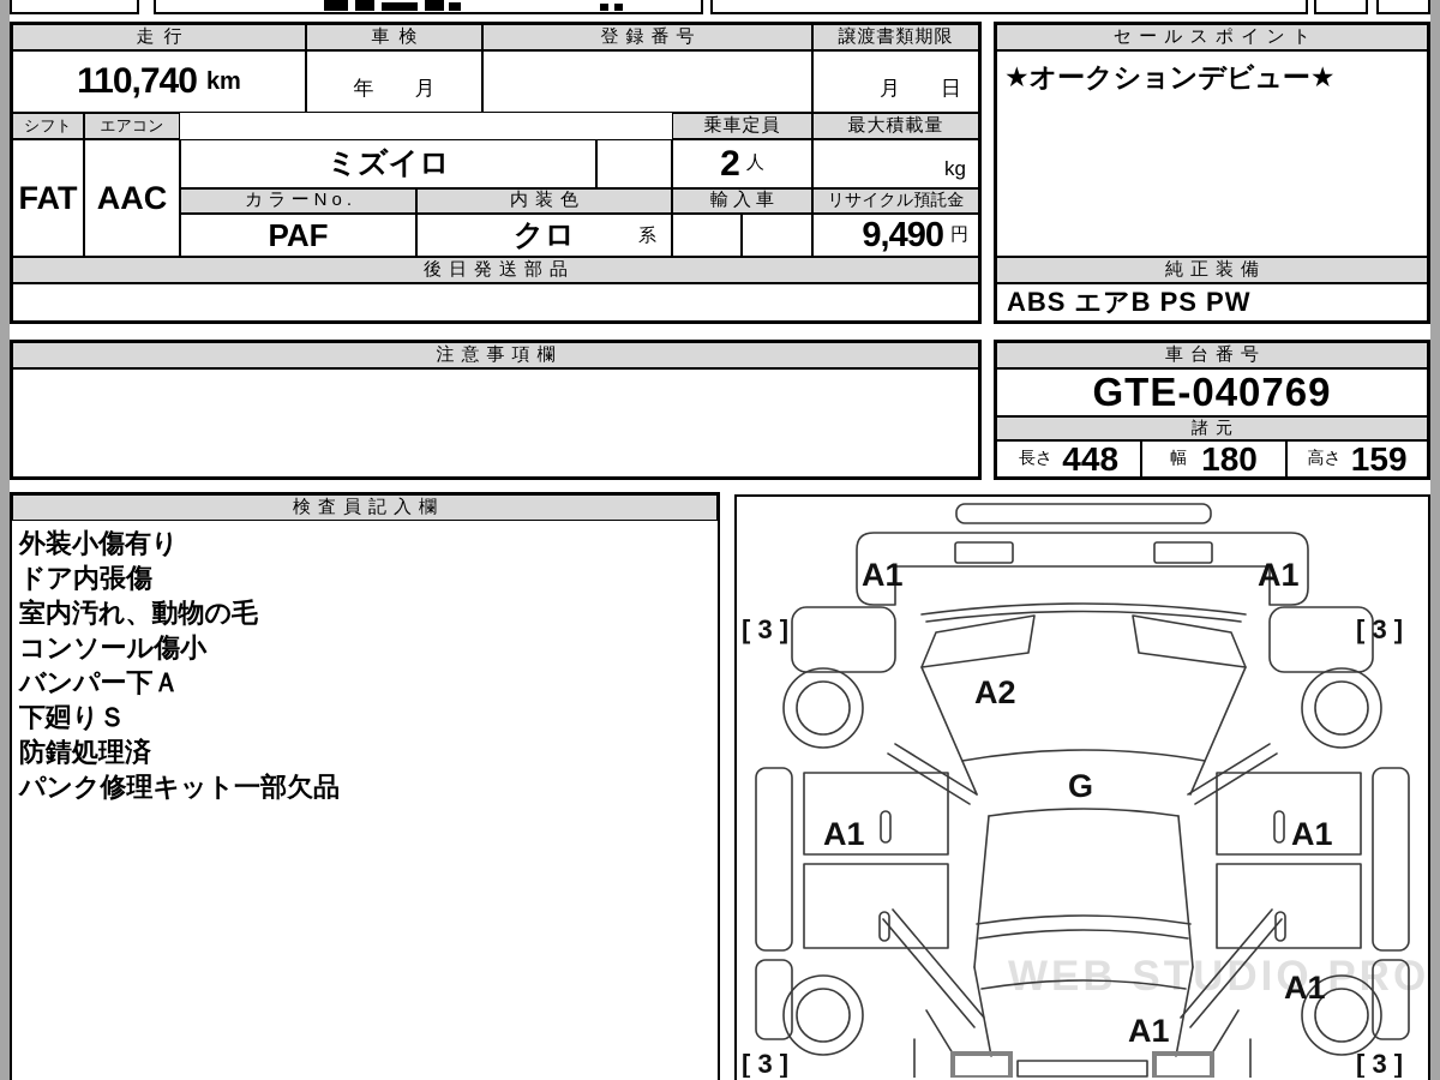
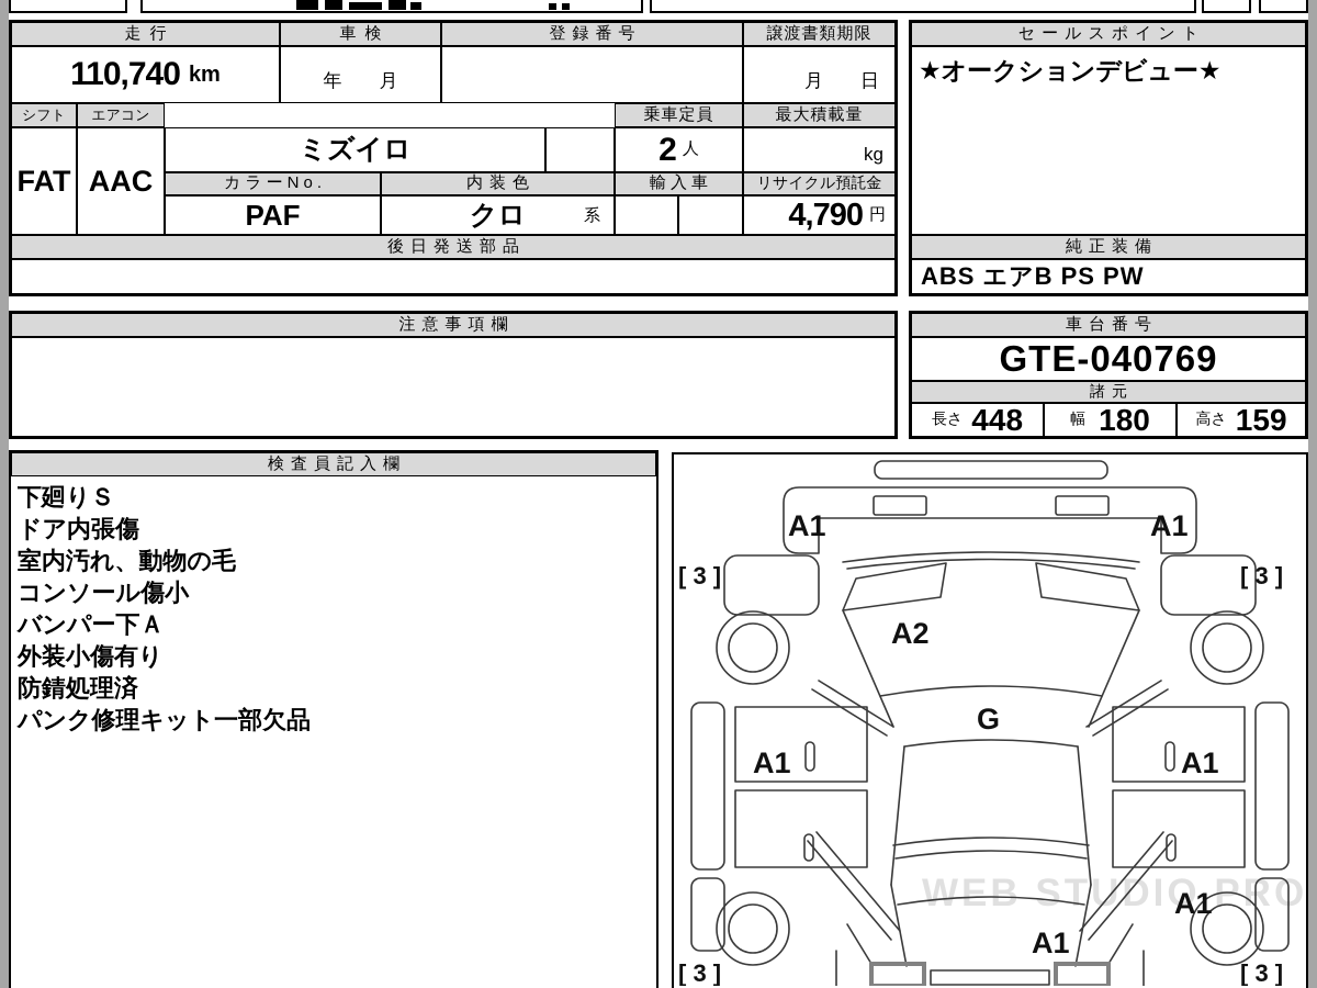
  走行
  車検
  登録番号
  譲渡書類期限
  110,740
  km
  年 月
  月 日
  シフト
  エアコン
  乗車定員
  最大積載量
  FAT
  AAC
  ミズイロ
  2
  人
  kg
  カラーNo.
  内装色
  輸入車
  リサイクル預託金
  PAF
  クロ
  系
- 9,490
+ 4,790
  円
  後日発送部品
  セールスポイント
  ★オークションデビュー★
  純正装備
  ABS エアB PS PW
  注意事項欄
  車台番号
  GTE-040769
  諸元
  長さ
  448
  幅
  180
  高さ
  159
  検査員記入欄
- 外装小傷有り
+ 下廻りＳ
  ドア内張傷
  室内汚れ、動物の毛
  コンソール傷小
  バンパー下Ａ
- 下廻りＳ
+ 外装小傷有り
  防錆処理済
  パンク修理キット一部欠品
  WEB STUDIORO
  A1
  A1
  A2
  G
  A1
  A1
  A1
  A1
  [ 3 ]
  [ 3 ]
  [ 3 ]
  [ 3 ]
